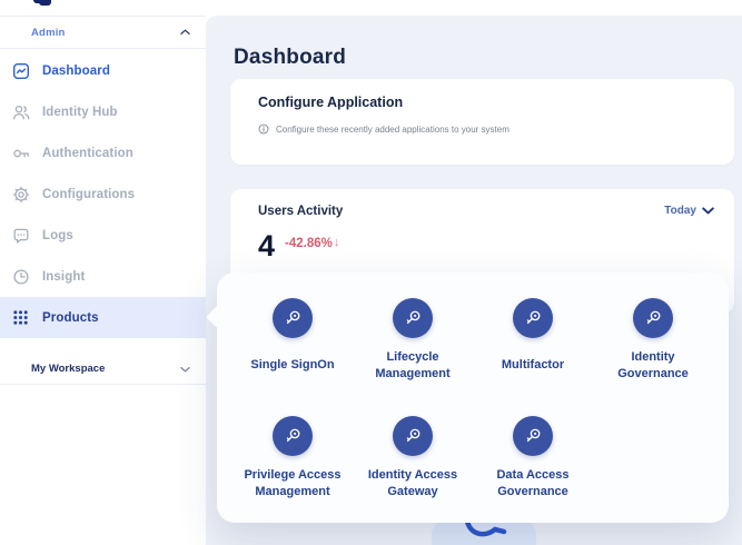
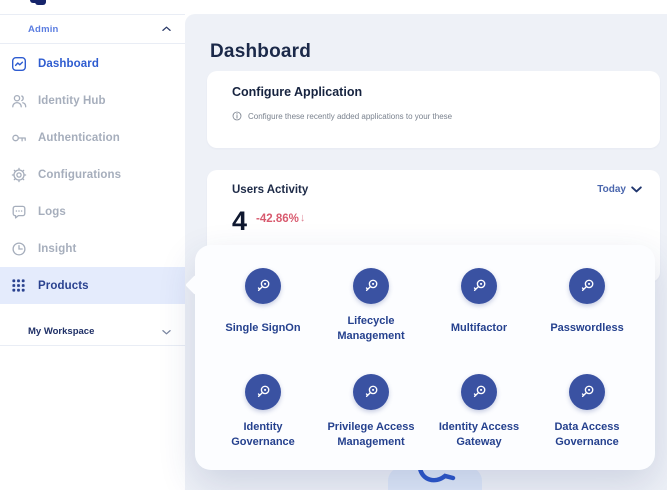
  Admin
  Dashboard
  Identity Hub
  Authentication
  Configurations
  Logs
  Insight
  Products
  My Workspace
  Dashboard
  Configure Application
- Configure these recently added applications to your system
+ Configure these recently added applications to your these
  Users Activity
  Today
  4
  -42.86%
  ↓
  Single SignOn
  Lifecycle Management
  Multifactor
+ Passwordless
  Identity Governance
  Privilege Access Management
  Identity Access Gateway
  Data Access Governance
